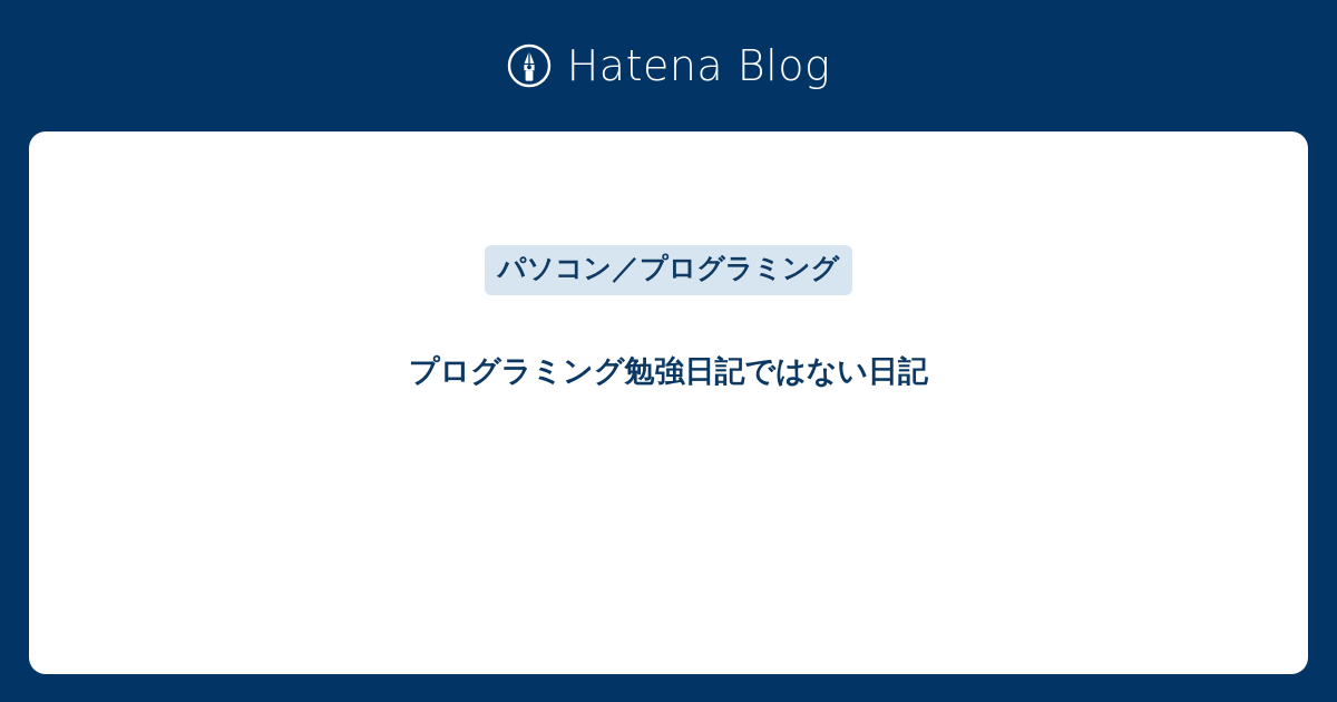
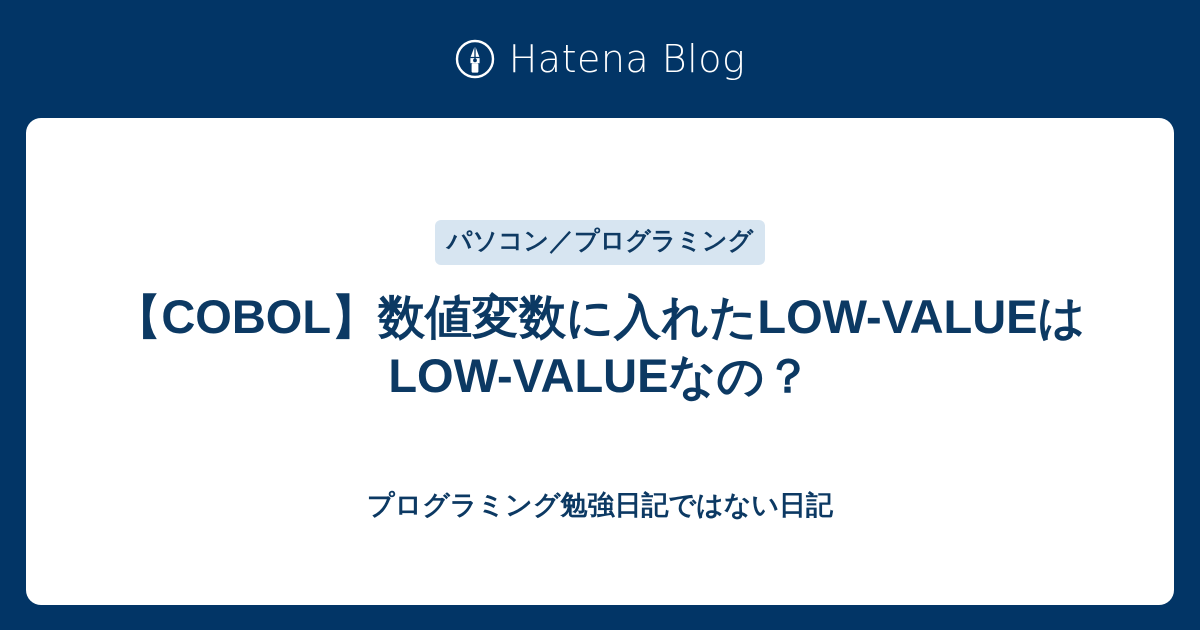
  Hatena Blog
  パソコン／プログラミング
+ 【COBOL】数値変数に入れたLOW-VALUEはLOW-VALUEなの？
  プログラミング勉強日記ではない日記
